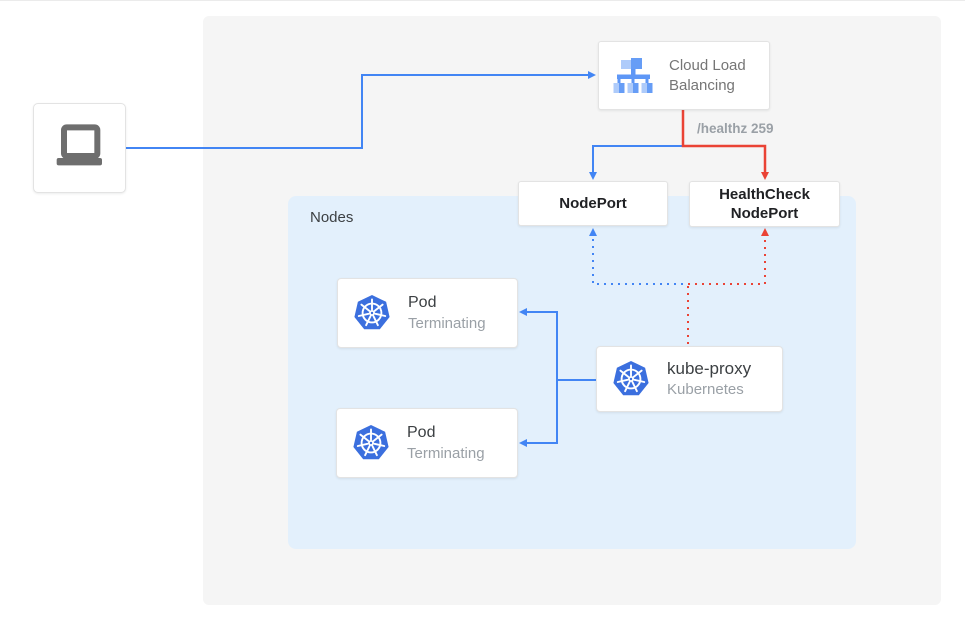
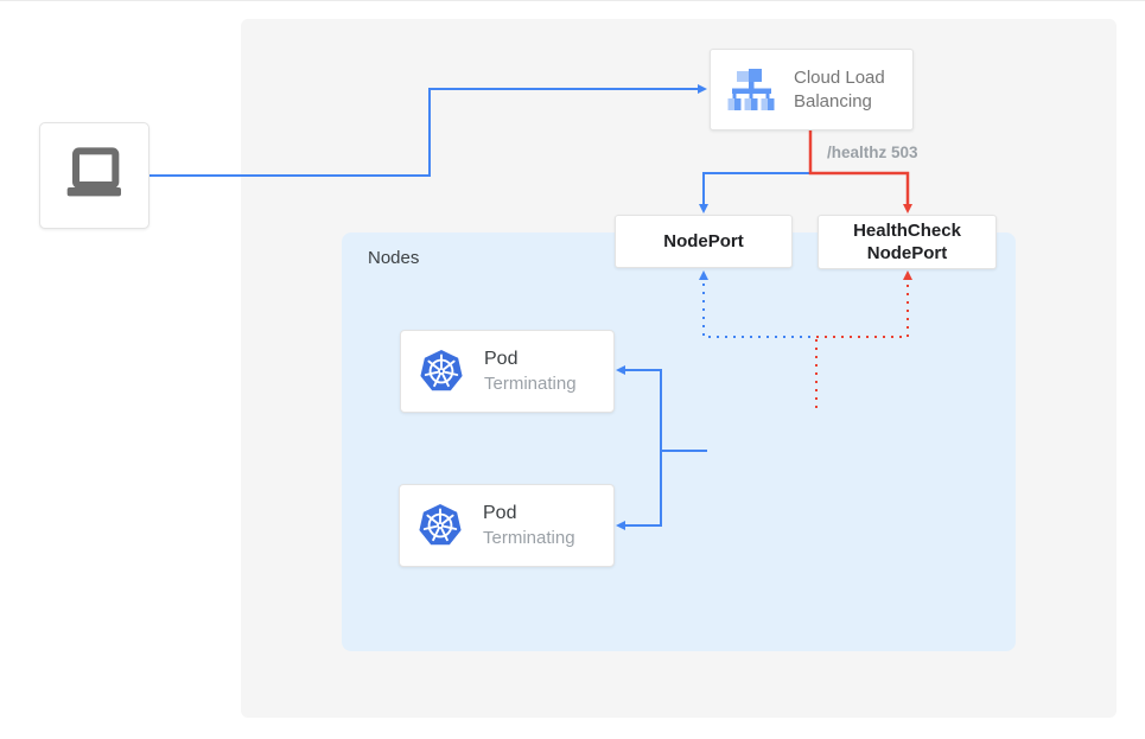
  Nodes
  Cloud Load
  Balancing
- /healthz 259
+ /healthz 503
  NodePort
  HealthCheck
  NodePort
  Pod
  Terminating
  Pod
  Terminating
- kube-proxy
- Kubernetes
